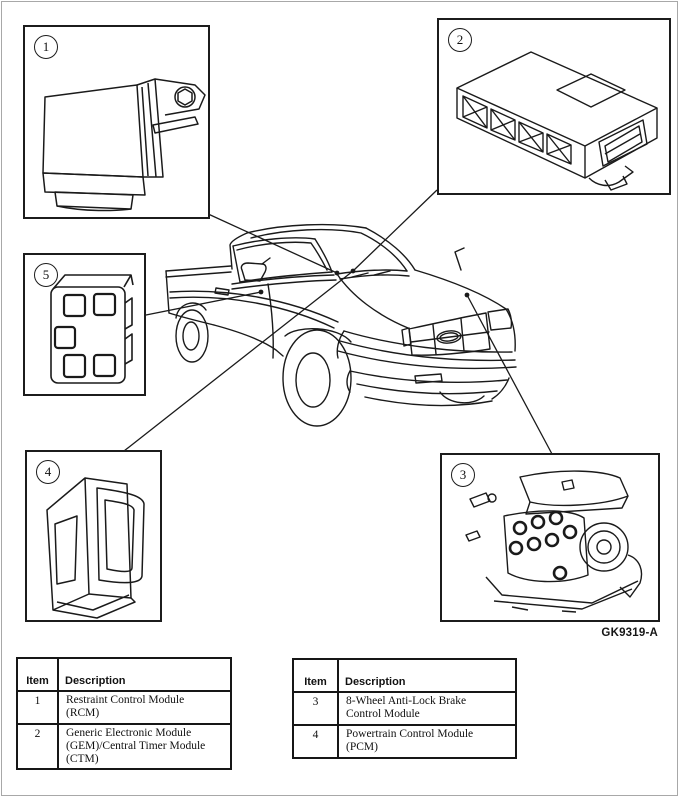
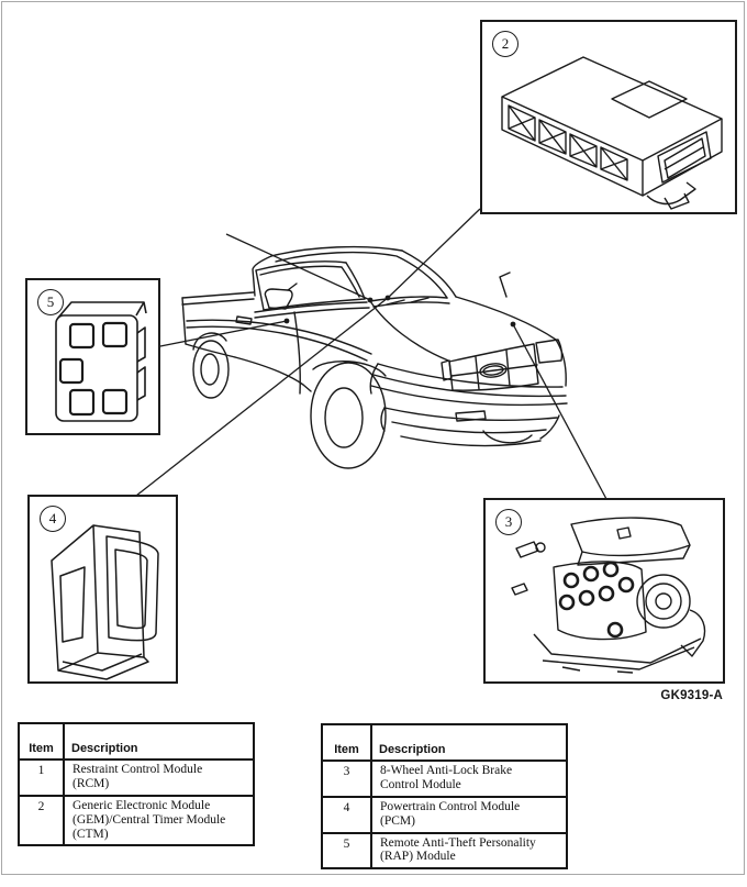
- 1
  2
  5
  4
  3
  GK9319-A
  Item	Description
  1	Restraint Control Module (RCM)
  2	Generic Electronic Module (GEM)/Central Timer Module (CTM)
  Item	Description
  3	8-Wheel Anti-Lock Brake Control Module
  4	Powertrain Control Module (PCM)
+ 5	Remote Anti-Theft Personality (RAP) Module
